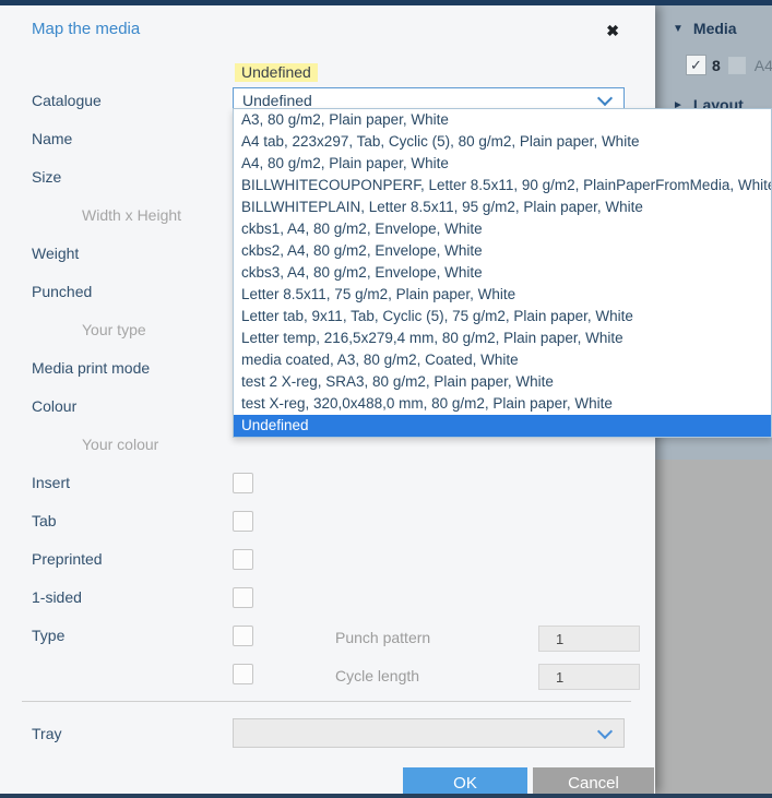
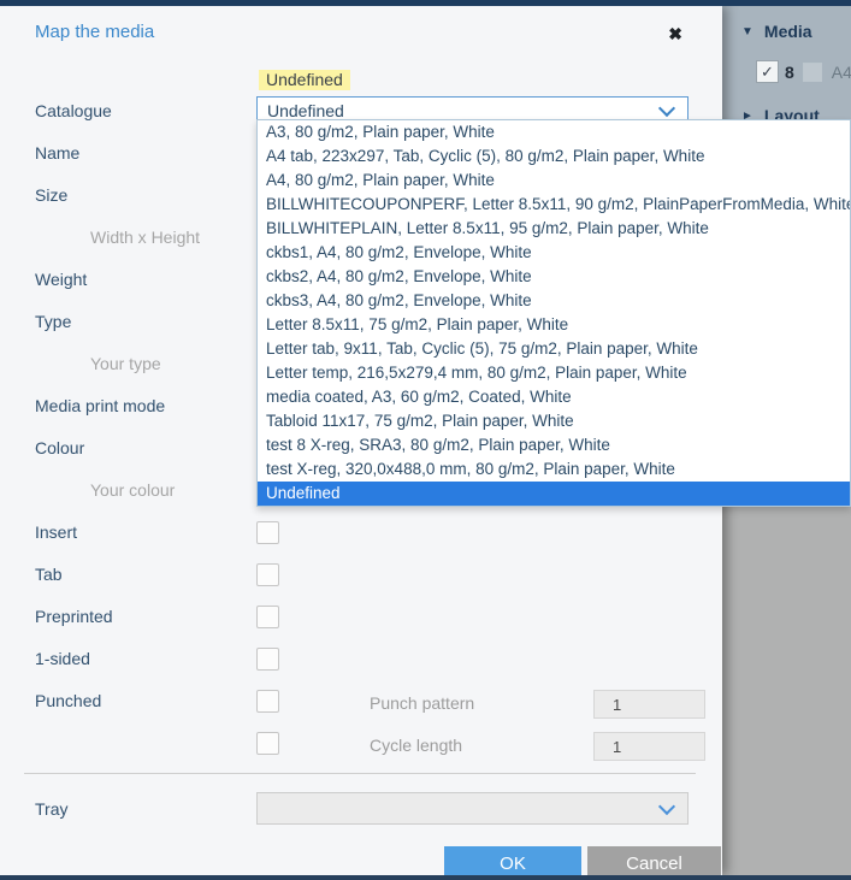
  ▼
  Media
  ✓
  8
  A4
  ►
  Layout
  Map the media
  ✖
  Catalogue
  Name
  Size
  Width x Height
  Weight
- Punched
+ Type
  Your type
  Media print mode
  Colour
  Your colour
  Insert
  Tab
  Preprinted
  1-sided
- Type
+ Punched
  Undefined
  Undefined
  Punch pattern
  1
  Cycle length
  1
  Tray
  OK
  Cancel
  A3, 80 g/m2, Plain paper, White
  A4 tab, 223x297, Tab, Cyclic (5), 80 g/m2, Plain paper, White
  A4, 80 g/m2, Plain paper, White
  BILLWHITECOUPONPERF, Letter 8.5x11, 90 g/m2, PlainPaperFromMedia, Whit
  BILLWHITEPLAIN, Letter 8.5x11, 95 g/m2, Plain paper, White
  ckbs1, A4, 80 g/m2, Envelope, White
  ckbs2, A4, 80 g/m2, Envelope, White
  ckbs3, A4, 80 g/m2, Envelope, White
  Letter 8.5x11, 75 g/m2, Plain paper, White
  Letter tab, 9x11, Tab, Cyclic (5), 75 g/m2, Plain paper, White
  Letter temp, 216,5x279,4 mm, 80 g/m2, Plain paper, White
- media coated, A3, 80 g/m2, Coated, White
+ media coated, A3, 60 g/m2, Coated, White
+ Tabloid 11x17, 75 g/m2, Plain paper, White
- test 2 X-reg, SRA3, 80 g/m2, Plain paper, White
+ test 8 X-reg, SRA3, 80 g/m2, Plain paper, White
  test X-reg, 320,0x488,0 mm, 80 g/m2, Plain paper, White
  Undefined
